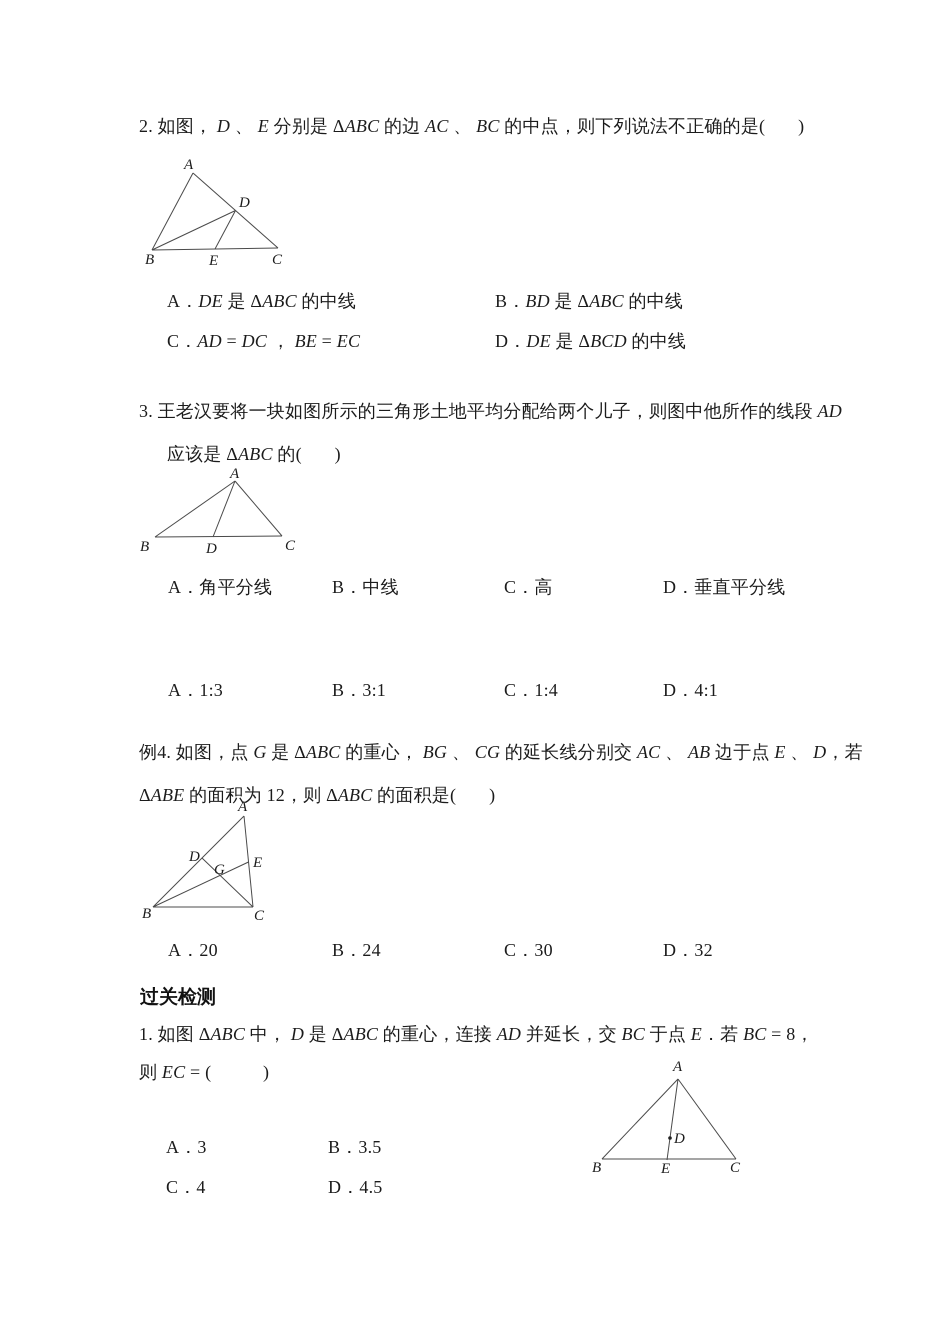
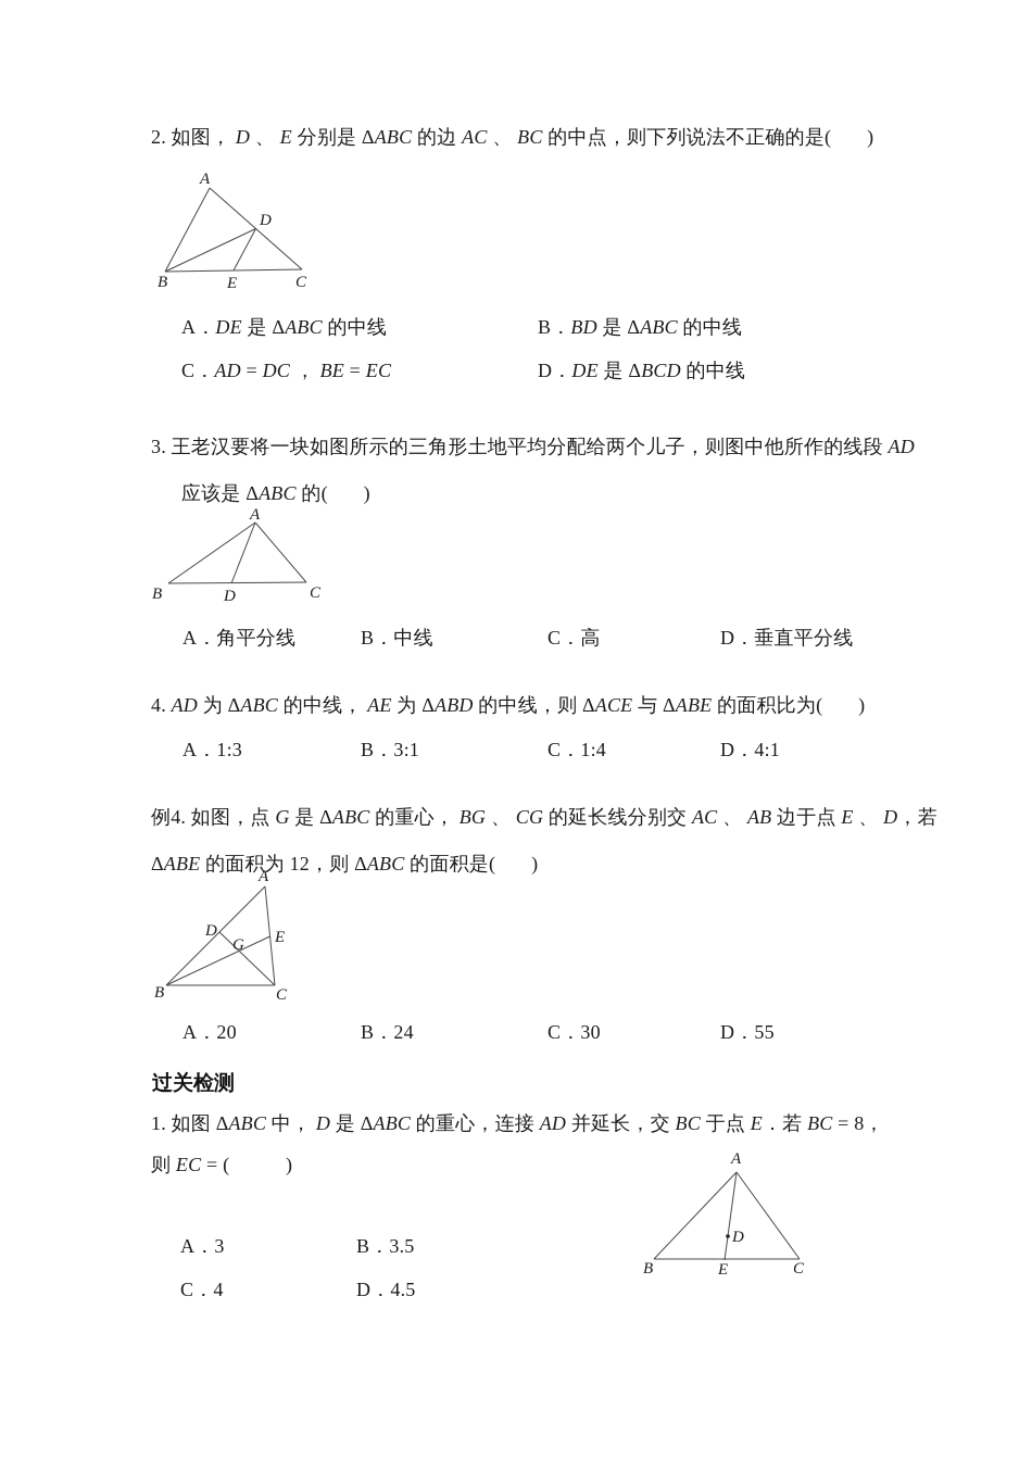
  2. 如图， D 、 E 分别是 ΔABC 的边 AC 、 BC 的中点，则下列说法不正确的是( )
  A
  B
  C
  D
  E
  A．DE 是 ΔABC 的中线
  B．BD 是 ΔABC 的中线
  C．AD = DC ， BE = EC
  D．DE 是 ΔBCD 的中线
  3. 王老汉要将一块如图所示的三角形土地平均分配给两个儿子，则图中他所作的线段 AD
  应该是 ΔABC 的( )
  A
  B
  C
  D
  A．角平分线
  B．中线
  C．高
  D．垂直平分线
+ 4. AD 为 ΔABC 的中线， AE 为 ΔABD 的中线，则 ΔACE 与 ΔABE 的面积比为( )
  A．1:3
  B．3:1
  C．1:4
  D．4:1
  例4. 如图，点 G 是 ΔABC 的重心， BG 、 CG 的延长线分别交 AC 、 AB 边于点 E 、 D，若
  ΔABE 的面积为 12，则 ΔABC 的面积是( )
  A
  B
  C
  D
  E
  G
  A．20
  B．24
  C．30
- D．32
+ D．55
  过关检测
  1. 如图 ΔABC 中， D 是 ΔABC 的重心，连接 AD 并延长，交 BC 于点 E．若 BC = 8，
  则 EC = ( )
  A．3
  B．3.5
  C．4
  D．4.5
  A
  B
  C
  D
  E
